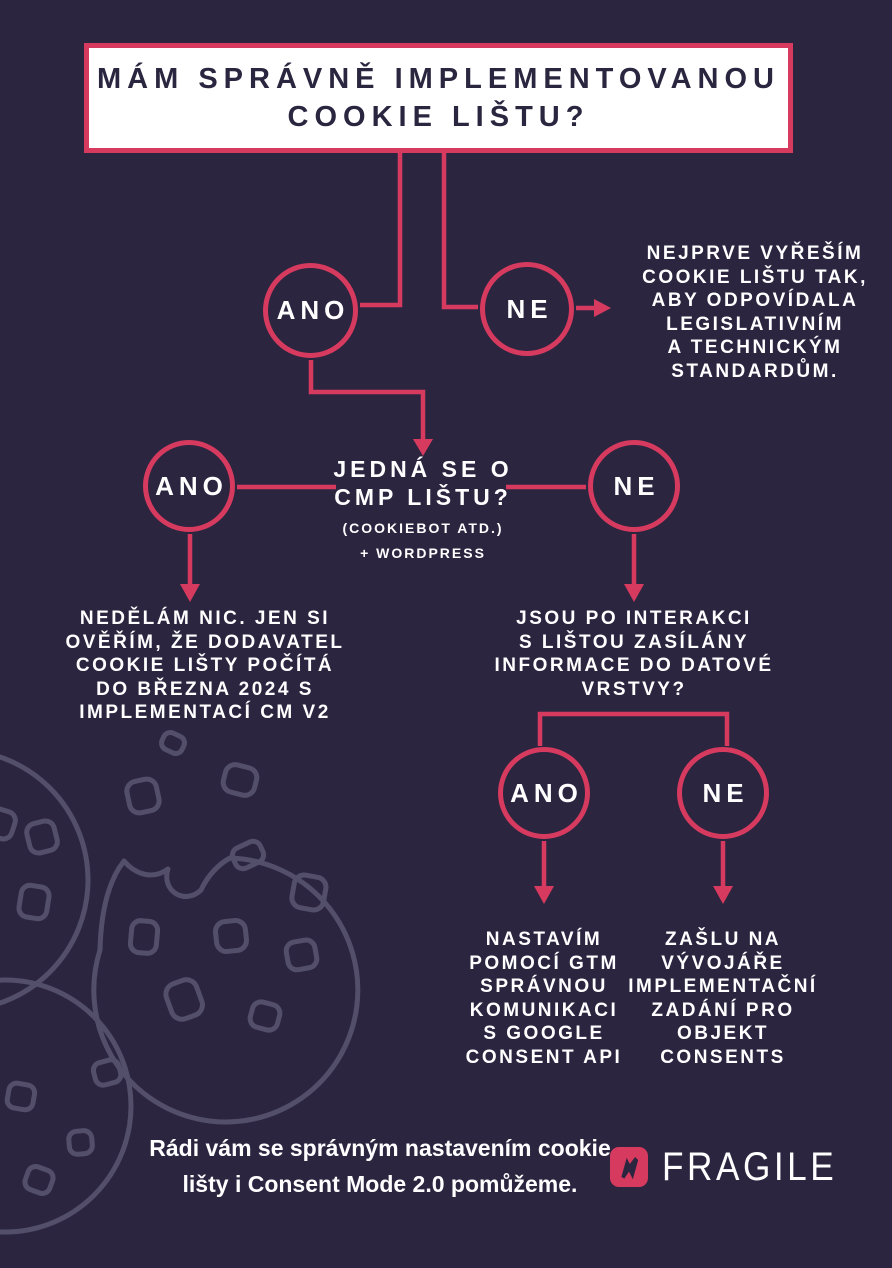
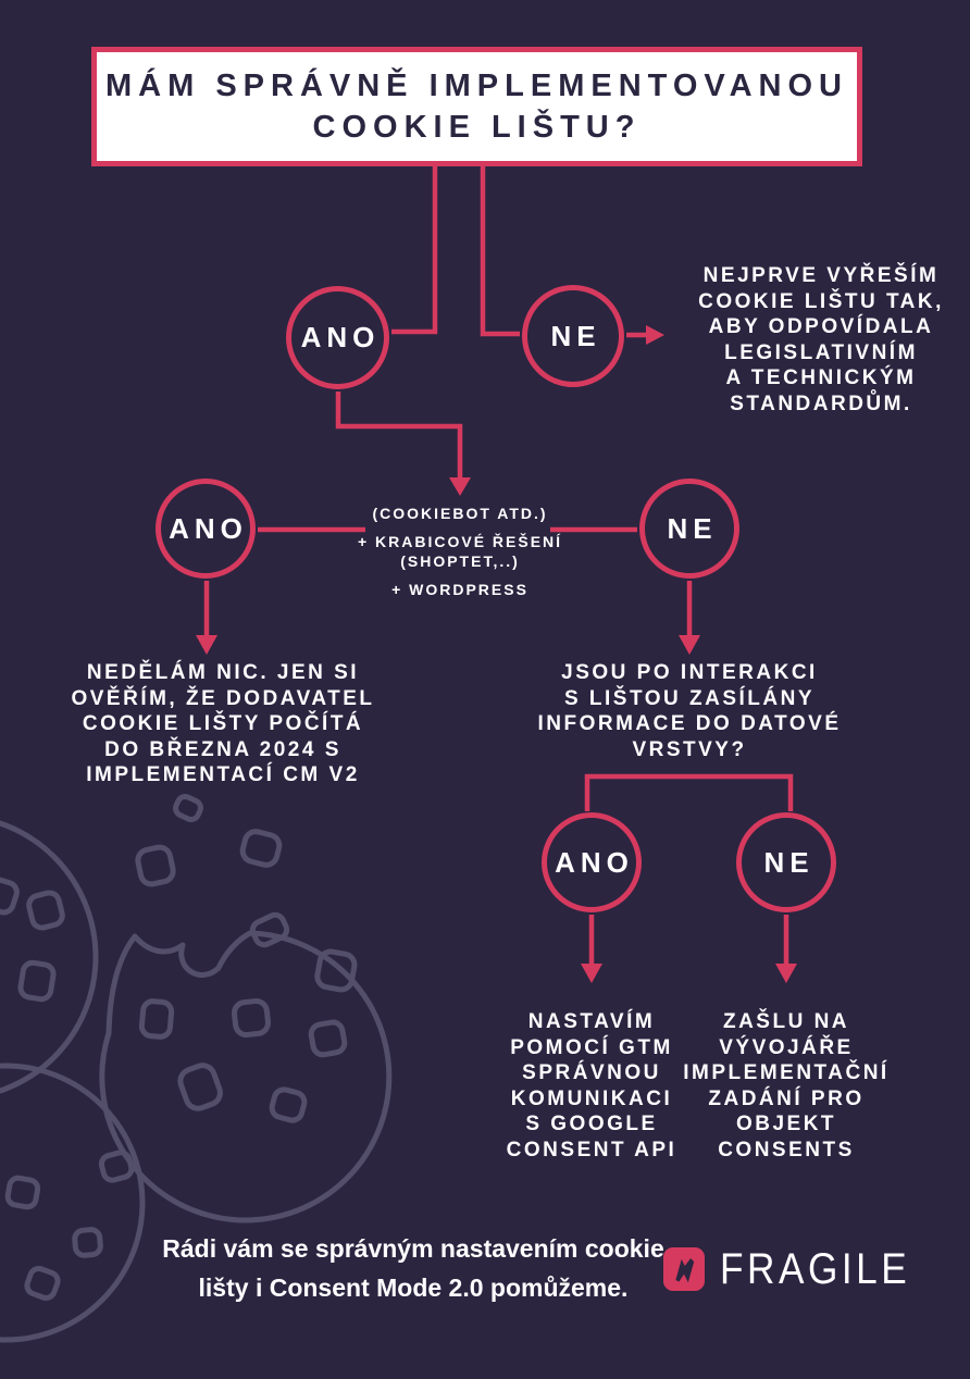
  MÁM SPRÁVNĚ IMPLEMENTOVANOU
  COOKIE LIŠTU?
  ANO
  NE
  ANO
  NE
  ANO
  NE
  NEJPRVE VYŘEŠÍM
  COOKIE LIŠTU TAK,
  ABY ODPOVÍDALA
  LEGISLATIVNÍM
  A TECHNICKÝM
  STANDARDŮM.
- JEDNÁ SE O
- CMP LIŠTU?
  (COOKIEBOT ATD.)
+ + KRABICOVÉ ŘEŠENÍ
+ (SHOPTET,..)
  + WORDPRESS
  NEDĚLÁM NIC. JEN SI
  OVĚŘÍM, ŽE DODAVATEL
  COOKIE LIŠTY POČÍTÁ
  DO BŘEZNA 2024 S
  IMPLEMENTACÍ CM V2
  JSOU PO INTERAKCI
  S LIŠTOU ZASÍLÁNY
  INFORMACE DO DATOVÉ
  VRSTVY?
  NASTAVÍM
  POMOCÍ GTM
  SPRÁVNOU
  KOMUNIKACI
  S GOOGLE
  CONSENT API
  ZAŠLU NA
  VÝVOJÁŘE
  IMPLEMENTAČNÍ
  ZADÁNÍ PRO
  OBJEKT
  CONSENTS
  Rádi vám se správným nastavením cookie
  lišty i Consent Mode 2.0 pomůžeme.
  FRAGILE
